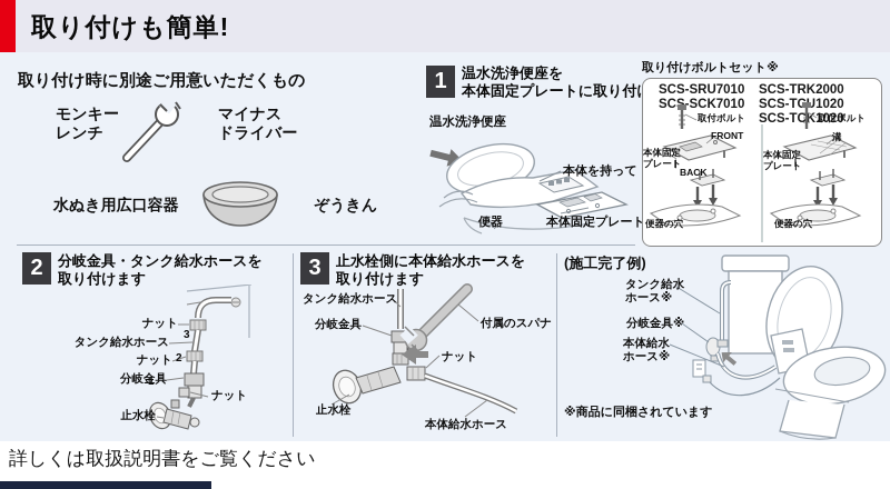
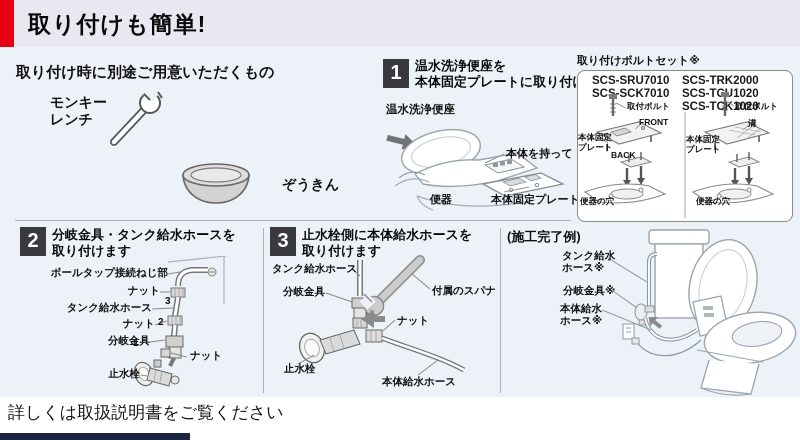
  取り付けも簡単!
  取り付け時に別途ご用意いただくもの
  モンキー
  レンチ
- マイナス
- ドライバー
- 水ぬき用広口容器
  ぞうきん
  1
  温水洗浄便座を
  本体固定プレートに取り付
  温水洗浄便座
  本体を持って
  便器
  本体固定プレート
  取り付けボルトセット※
  SCS-SRU7010
  SC-SCK7010
  SCS-TRK2000
  SCS-TC1020
  SCS-TCK1020
  取付ボルト
  FRONT
  本体固定
  プレート
  BACK
  便器の穴
  取付ボルト
  溝
  本体固定
  プレート
  便器の穴
  2
  分岐金具・タンク給水ホースを
  取り付けます
+ ボールタップ接続ねじ部
  ナット
  タンク給水ホース
  ナット
  分岐金具
  ナット
  止水栓
  3
  2
  1
  3
  止水栓側に本体給水ホースを
  取り付けます
  タンク給水ホース
  分岐金具
  付属のスパナ
  ナット
  止水栓
  本体給水ホース
  (施工完了例)
  タンク給水
  ホース※
  分岐金具※
  本体給水
  ホース※
- ※商品に同梱されています
  詳しくは取扱説明書をご覧ください
